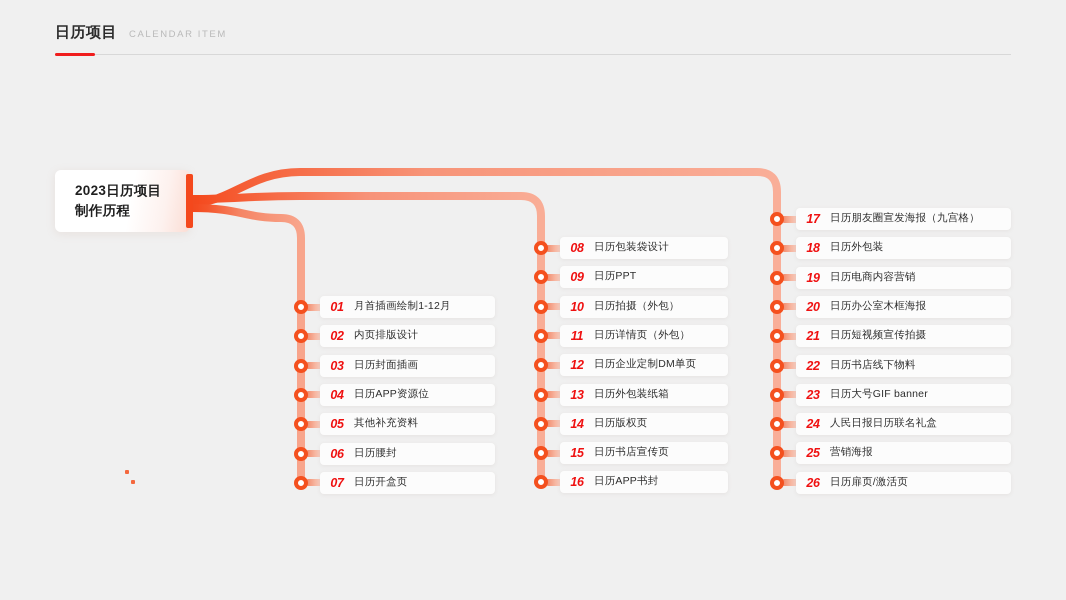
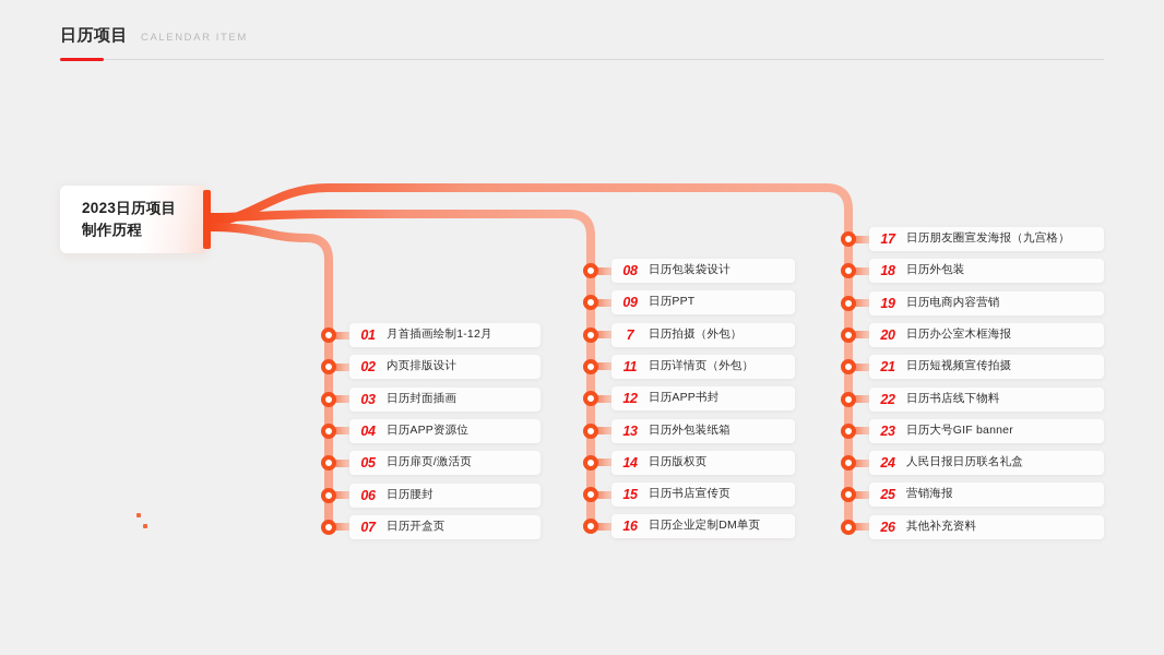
  日历项目
  CALENDAR ITEM
  2023日历项目
  制作历程
  01
  月首插画绘制1-12月
  02
  内页排版设计
  03
  日历封面插画
  04
  日历APP资源位
  05
- 其他补充资料
+ 日历扉页/激活页
  06
  日历腰封
  07
  日历开盒页
  08
  日历包装袋设计
  09
  日历PPT
- 10
+ 7
  日历拍摄（外包）
  11
  日历详情页（外包）
  12
- 日历企业定制DM单页
+ 日历APP书封
  13
  日历外包装纸箱
  14
  日历版权页
  15
  日历书店宣传页
  16
- 日历APP书封
+ 日历企业定制DM单页
  17
  日历朋友圈宣发海报（九宫格）
  18
  日历外包装
  19
  日历电商内容营销
  20
  日历办公室木框海报
  21
  日历短视频宣传拍摄
  22
  日历书店线下物料
  23
  日历大号GIF banner
  24
  人民日报日历联名礼盒
  25
  营销海报
  26
- 日历扉页/激活页
+ 其他补充资料
